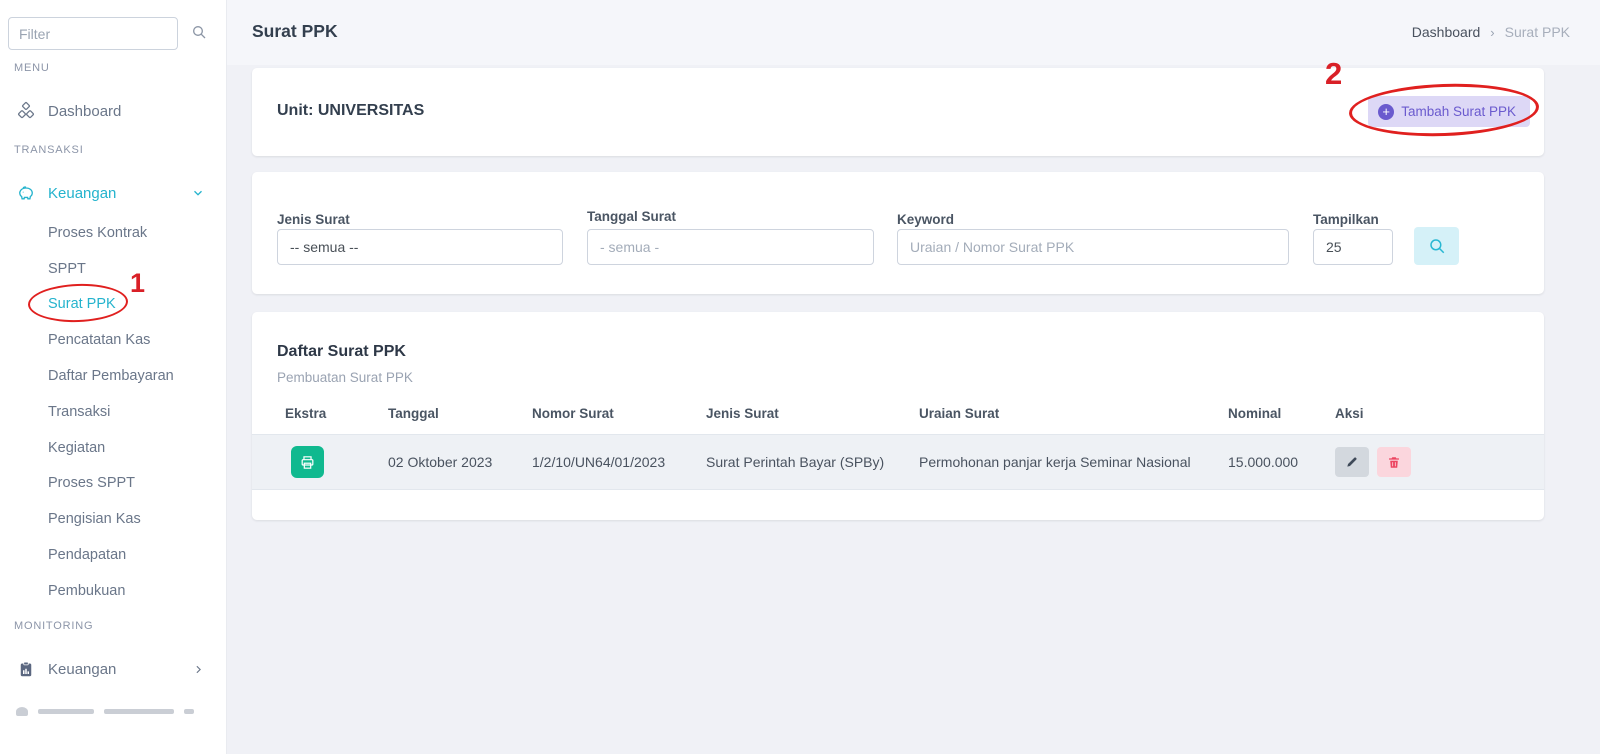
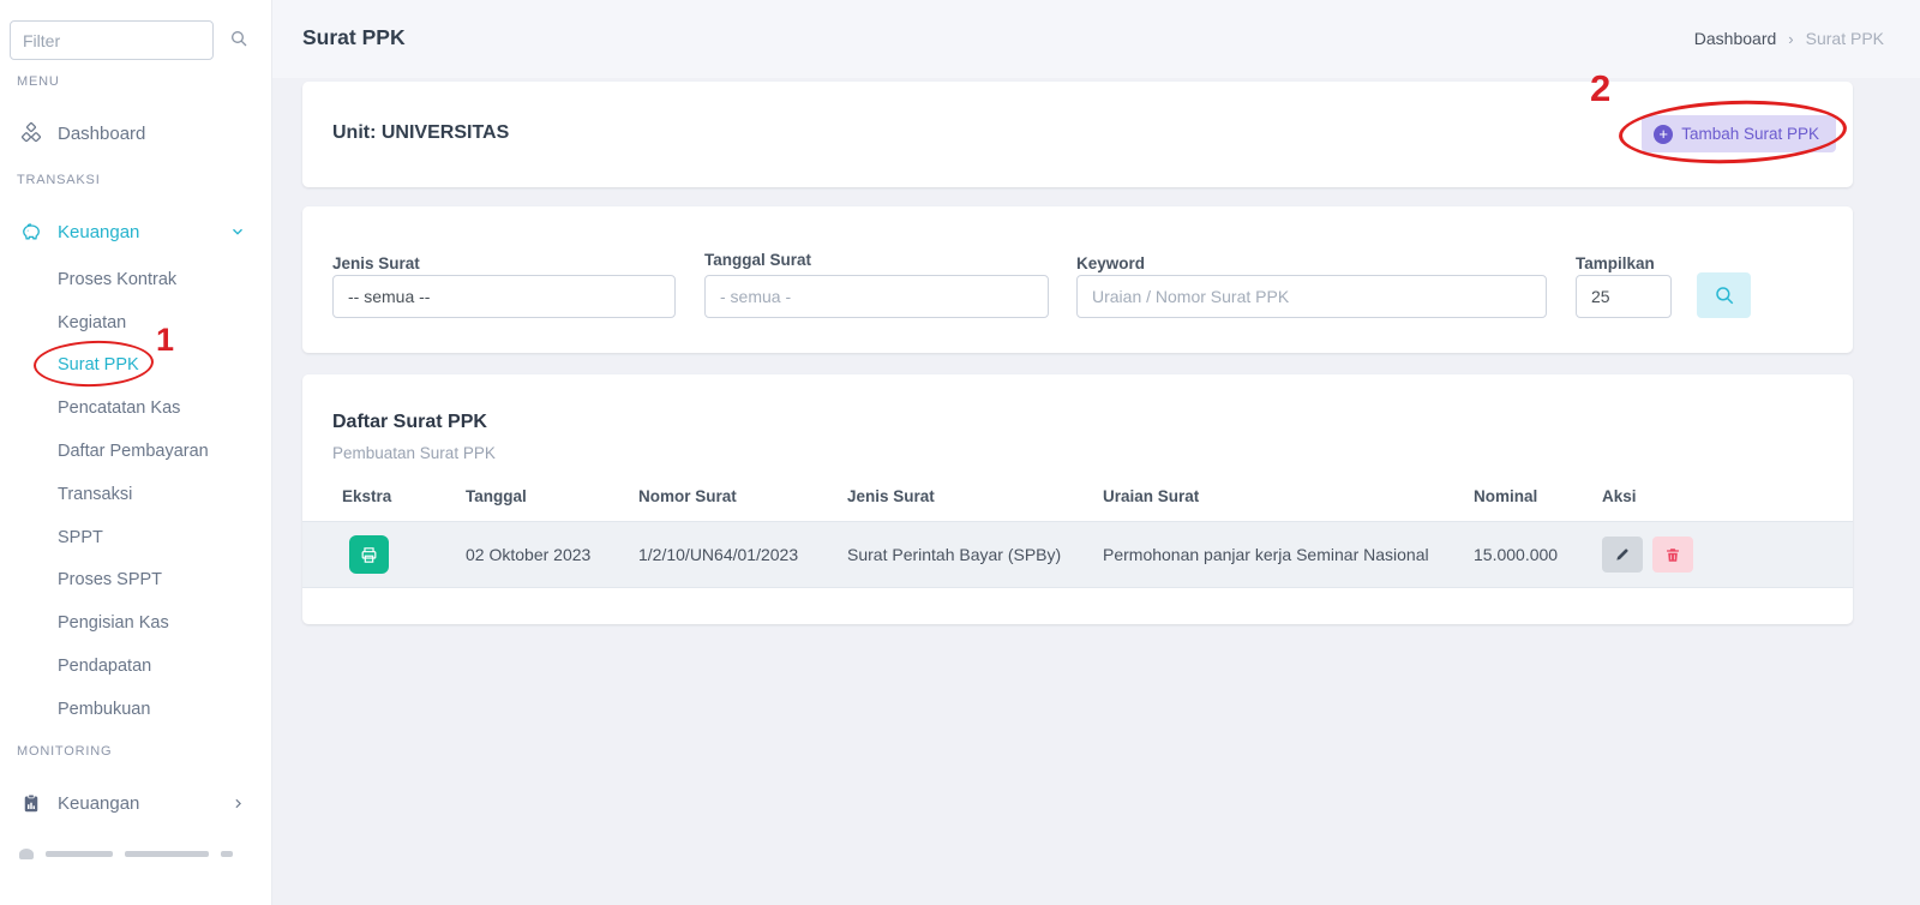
  Filter
  MENU
  Dashboard
  TRANSAKSI
  Keuangan
  Proses Kontrak
- SPPT
+ Kegiatan
  Surat PPK
  Pencatatan Kas
  Daftar Pembayaran
  Transaksi
- Kegiatan
+ SPPT
  Proses SPPT
  Pengisian Kas
  Pendapatan
  Pembukuan
  MONITORING
  Keuangan
  Surat PPK
  Dashboard
  ›
  Surat PPK
  Unit: UNIVERSITAS
  +
  Tambah Surat PPK
  Jenis Surat
  -- semua --
  Tanggal Surat
  - semua -
  Keyword
  Uraian / Nomor Surat PPK
  Tampilkan
  25
  Daftar Surat PPK
  Pembuatan Surat PPK
  Ekstra
  Tanggal
  Nomor Surat
  Jenis Surat
  Uraian Surat
  Nominal
  Aksi
  02 Oktober 2023
  1/2/10/UN64/01/2023
  Surat Perintah Bayar (SPBy)
  Permohonan panjar kerja Seminar Nasional
  15.000.000
  1
  2
